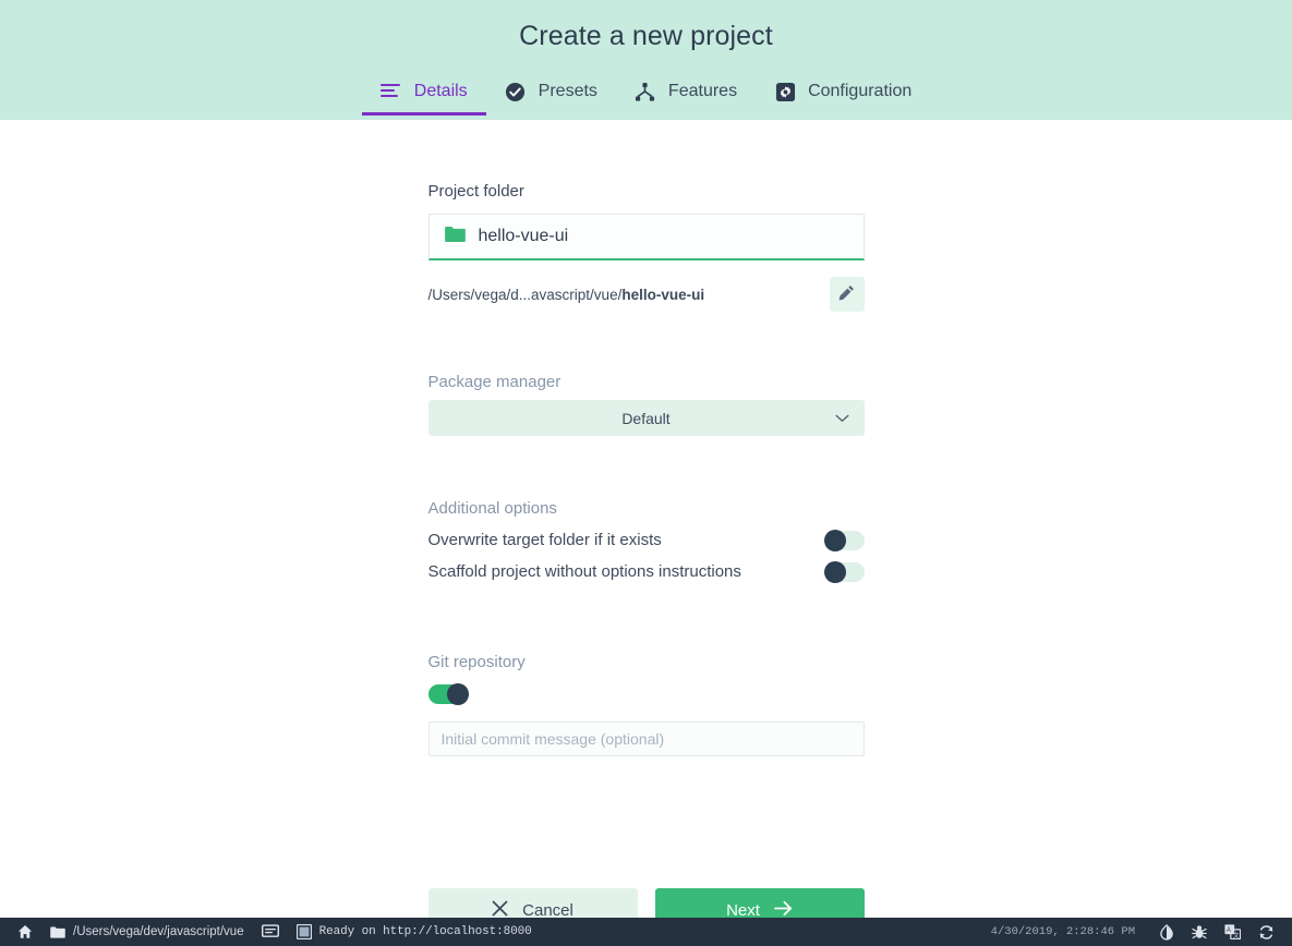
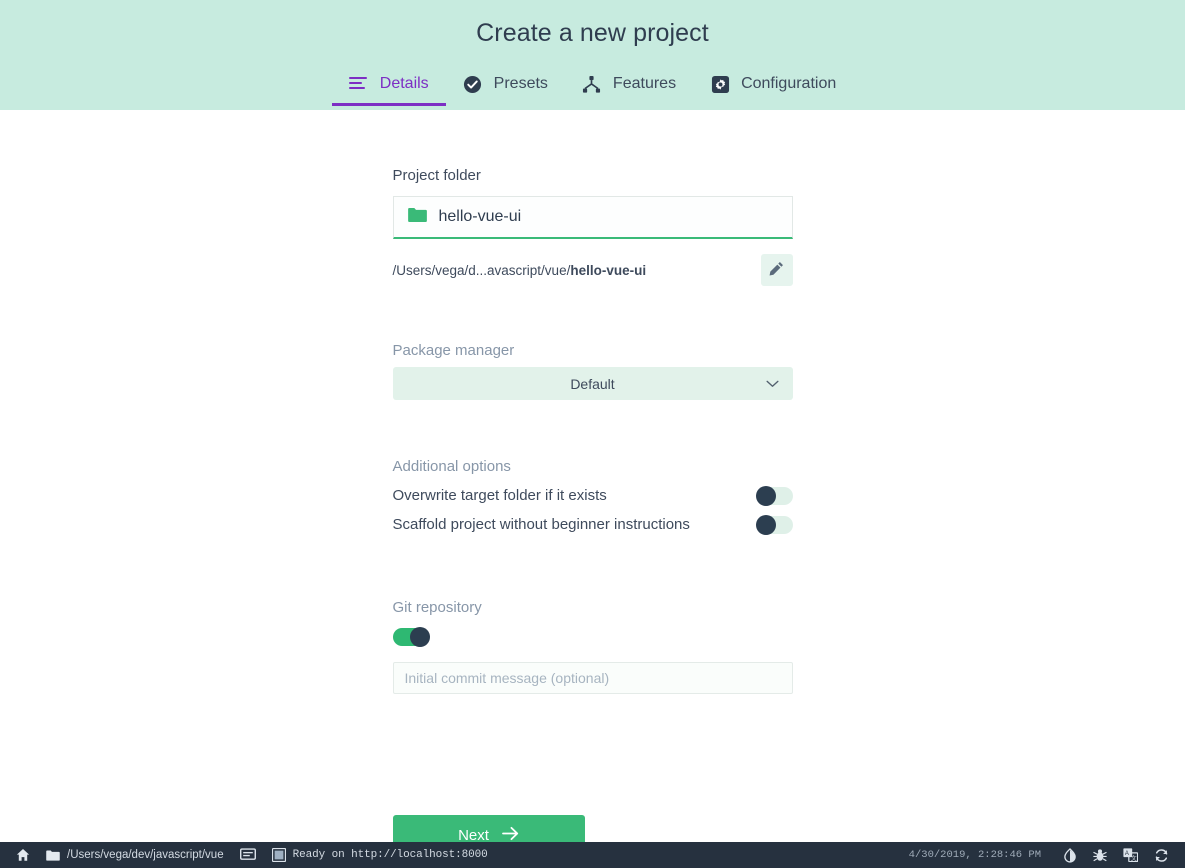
  Create a new project
  Details
  Presets
  Features
  Configuration
  Project folder
  hello-vue-ui
  /Users/vega/d...avascript/vue/hello-vue-ui
  Package manager
  Default
  Additional options
  Overwrite target folder if it exists
- Scaffold project without options instructions
+ Scaffold project without beginner instructions
  Git repository
  Initial commit message (optional)
- Cancel
  Next
  /Users/vega/dev/javascript/vue
  Ready on http://localhost:8000
  4/30/2019, 2:28:46 PM
